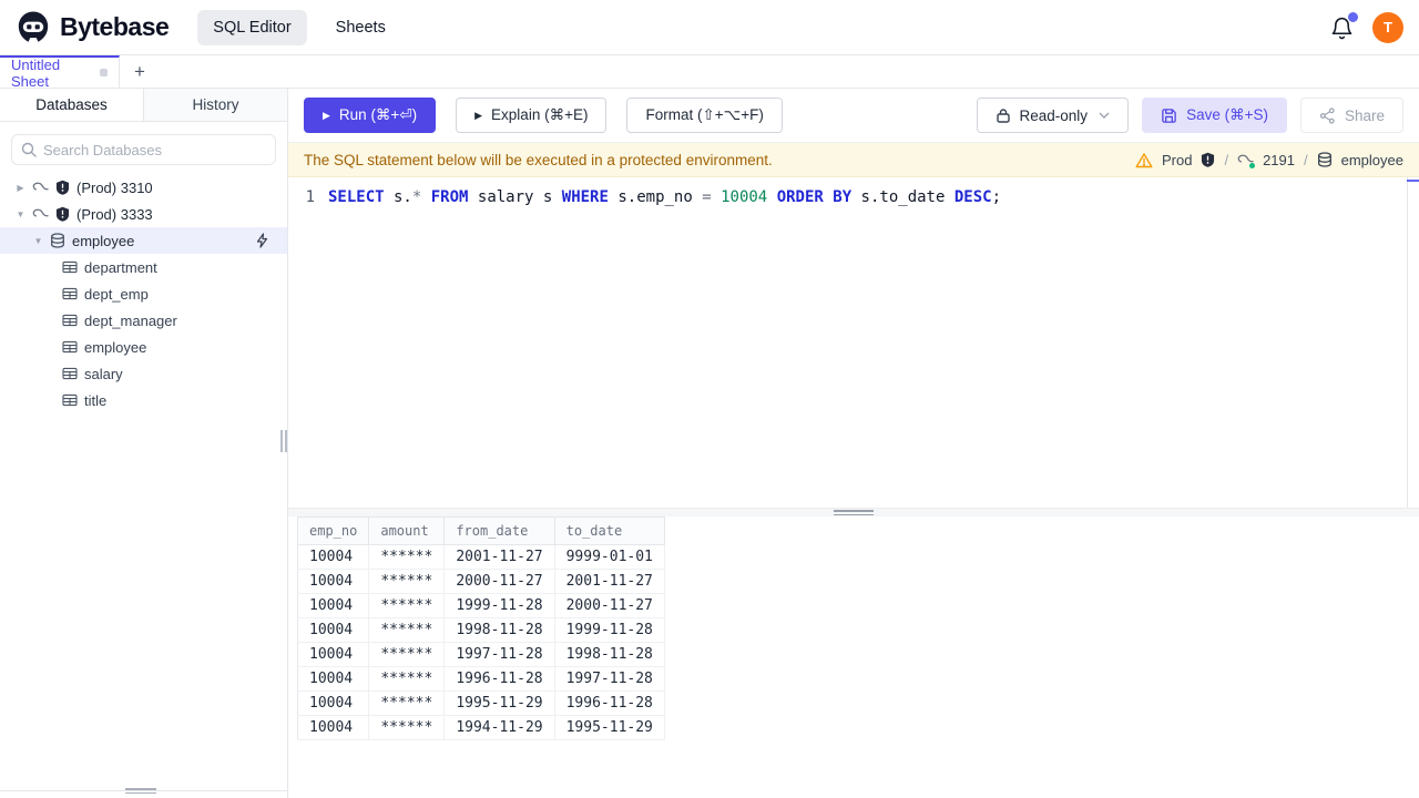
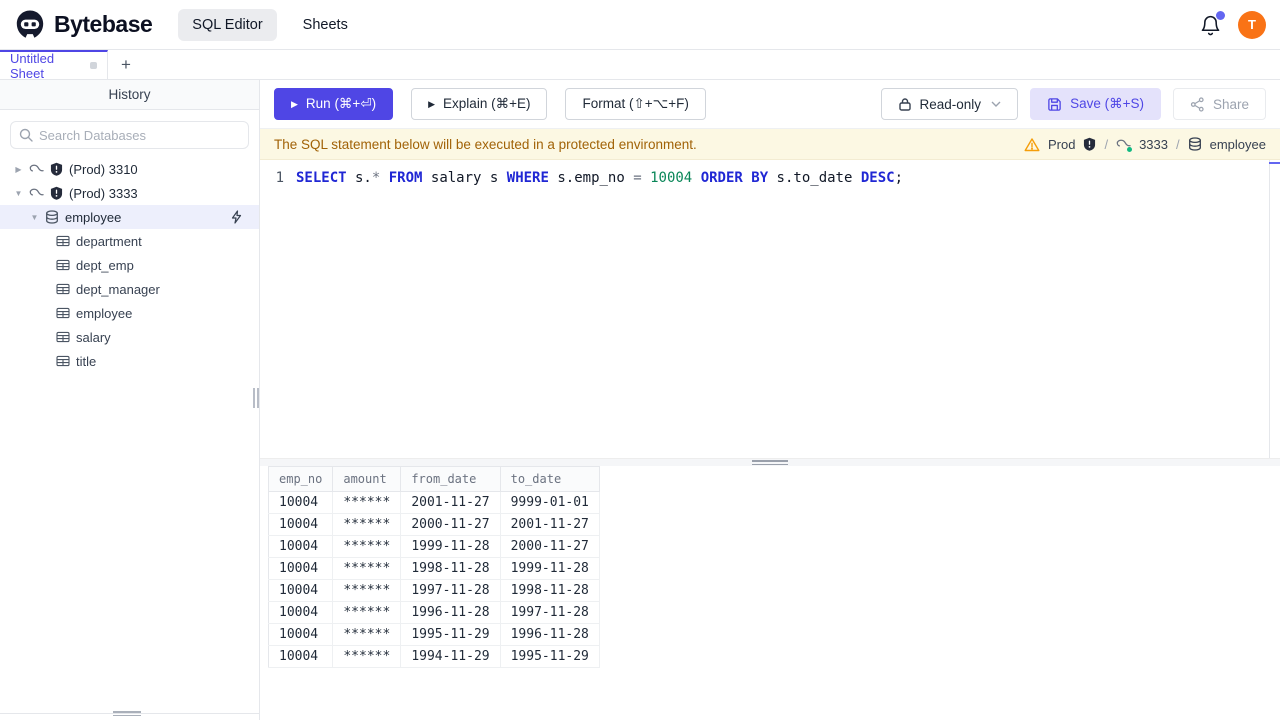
  Bytebase
  SQL Editor
  Sheets
  T
  Untitled Sheet
  +
- Databases
  History
  Search Databases
  ▶
  (Prod) 3310
  ▼
  (Prod) 3333
  ▼
  employee
  department
  dept_emp
  dept_manager
  employee
  salary
  title
  ▶
  Run (⌘+⏎)
  ▶
  Explain (⌘+E)
  Format (⇧+⌥+F)
  Read-only
  Save (⌘+S)
  Share
  The SQL statement below will be executed in a protected environment.
  Prod
  /
- 2191
+ 3333
  /
  employee
  1
  SELECT s.* FROM salary s WHERE s.emp_no = 10004 ORDER BY s.to_date DESC;
  emp_no	amount	from_date	to_date
  10004	******	2001-11-27	9999-01-01
  10004	******	2000-11-27	2001-11-27
  10004	******	1999-11-28	2000-11-27
  10004	******	1998-11-28	1999-11-28
  10004	******	1997-11-28	1998-11-28
  10004	******	1996-11-28	1997-11-28
  10004	******	1995-11-29	1996-11-28
  10004	******	1994-11-29	1995-11-29
